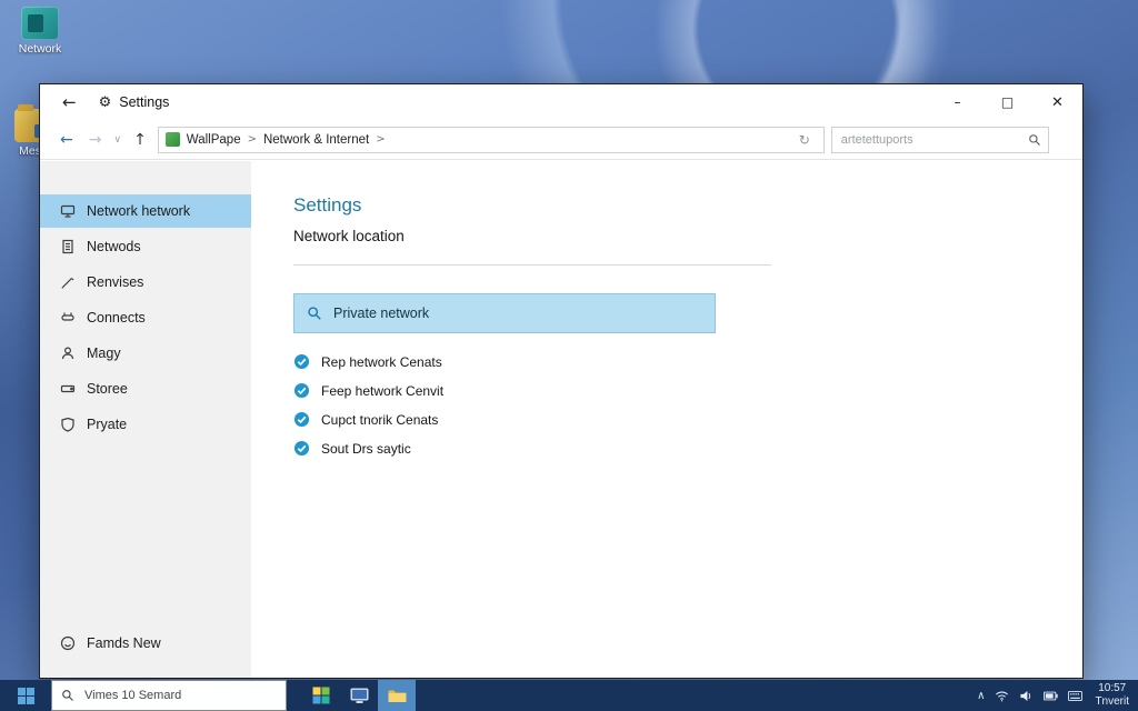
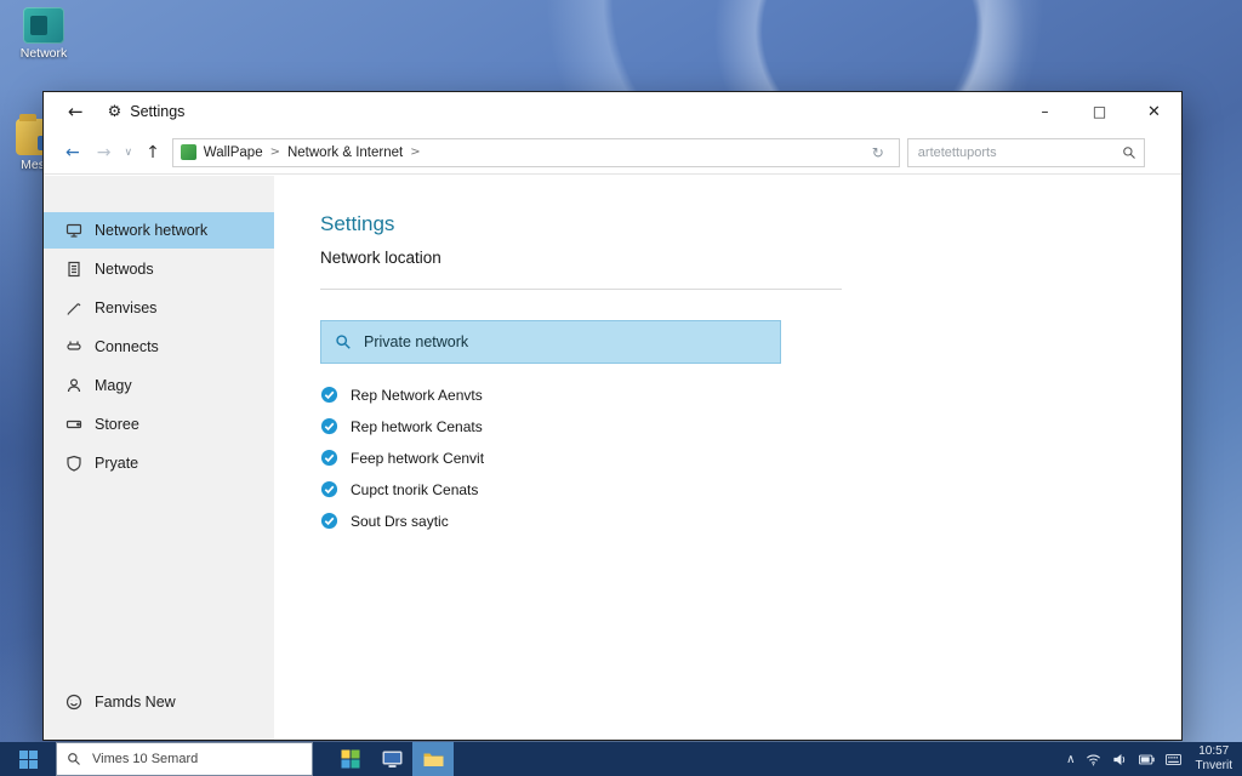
  Network
  ←
  ⚙
  Settings
  –
  □
  ✕
  ←
  →
  ∨
  ↑
  WallPape
  >
  Network & Internet
  >
  ↻
  artetettuports
  Network hetwork
  Netwods
  Renvises
  Connects
  Magy
  Storee
  Pryate
  Famds New
  Settings
  Network location
  Private network
+ Rep Network Aenvts
  Rep hetwork Cenats
  Feep hetwork Cenvit
  Cupct tnorik Cenats
  Sout Drs saytic
  Vimes 10 Semard
  ∧
  10:57
  Tnverit
